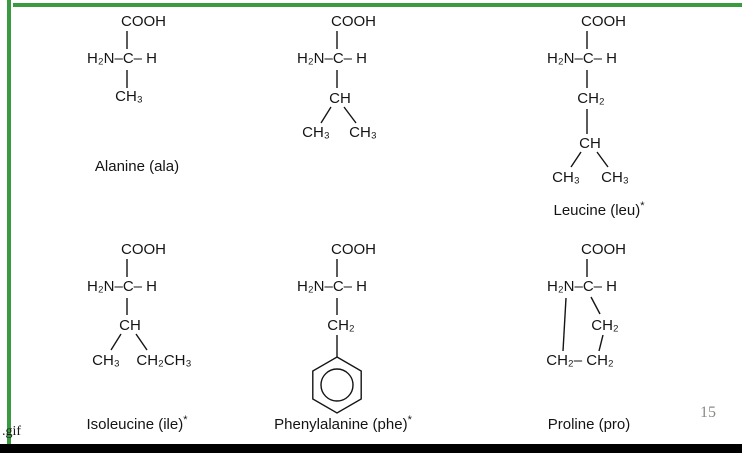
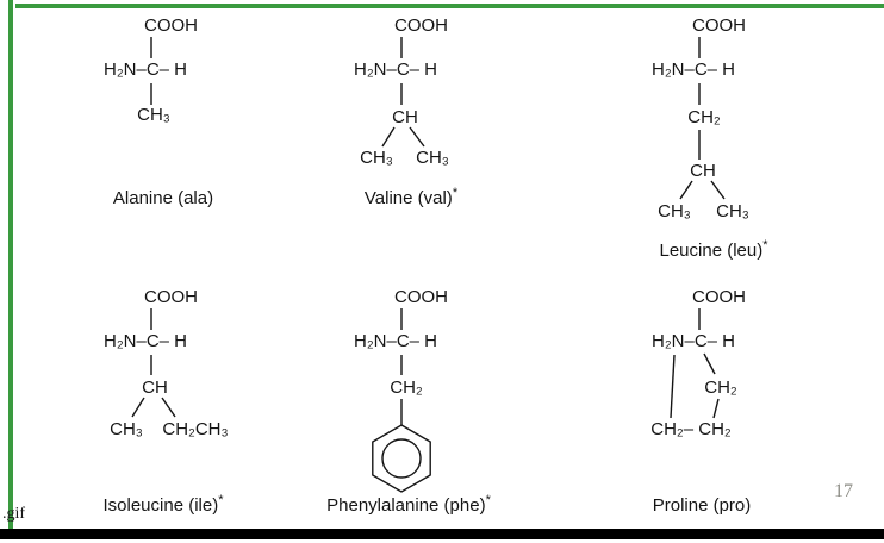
  .gif
- 15
+ 17
  COOH
  H₂N–C– H
  CH₃
  Alanine (ala)
  COOH
  H₂N–C– H
  CH
  CH₃
  CH₃
+ Valine (val)*
  COOH
  H₂N–C– H
  CH₂
  CH
  CH₃
  CH₃
  Leucine (leu)*
  COOH
  H₂N–C– H
  CH
  CH₃
  CH₂CH₃
  Isoleucine (ile)*
  COOH
  H₂N–C– H
  CH₂
  Phenylalanine (phe)*
  COOH
  H₂N–C– H
  CH₂
  CH₂– CH₂
  Proline (pro)
